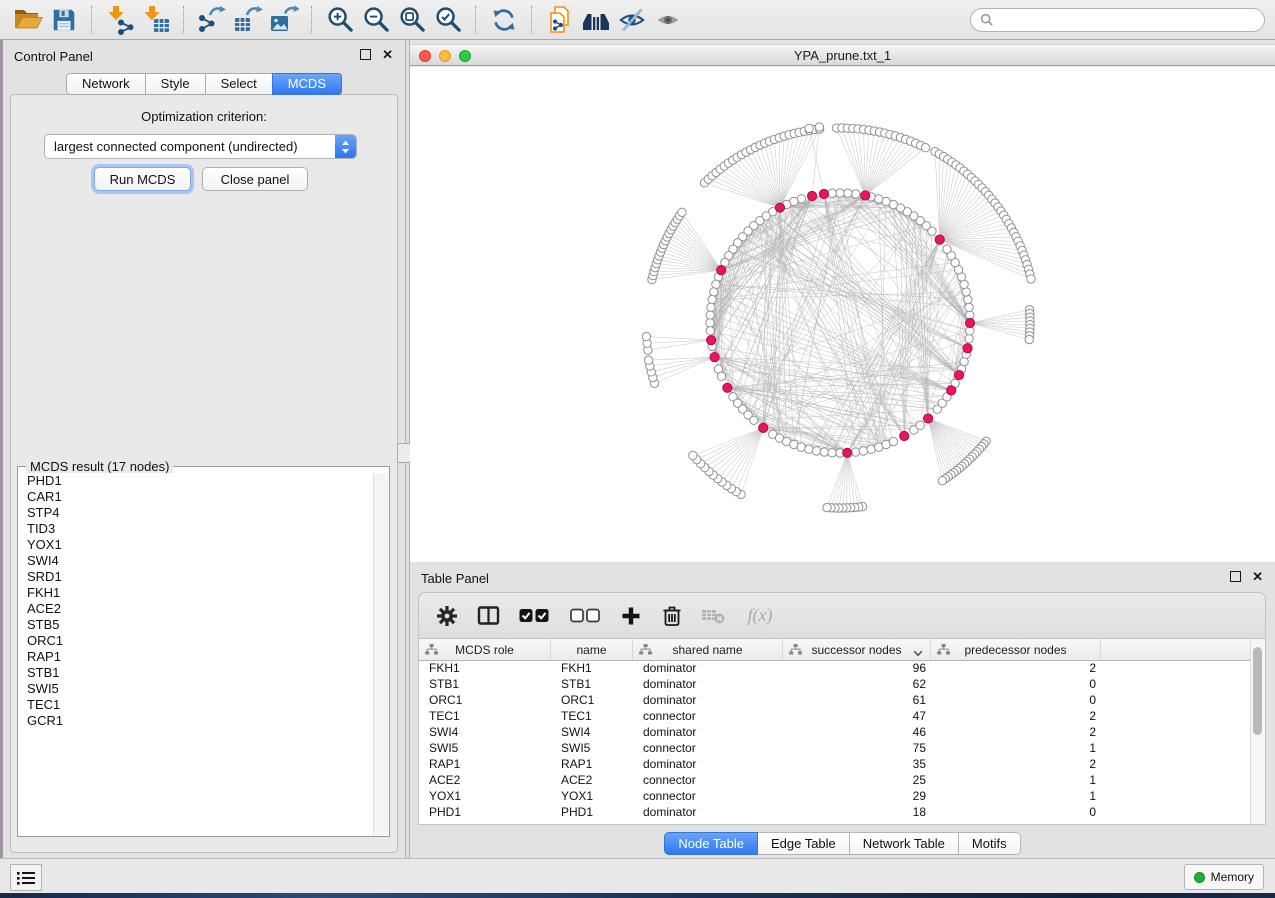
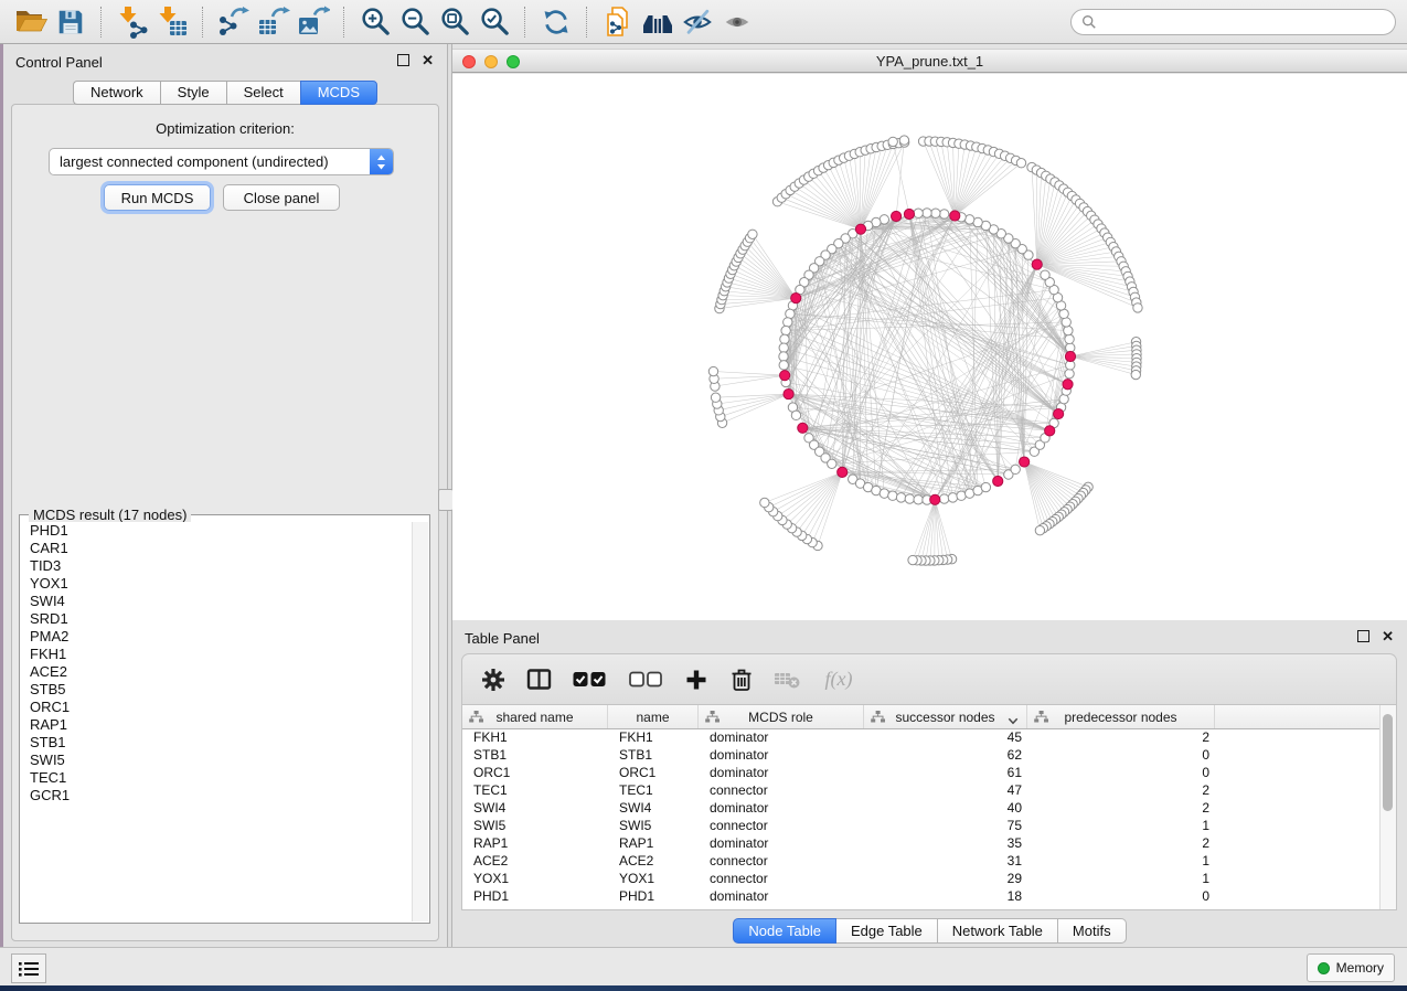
  Control Panel
  ✕
  Network
  Style
  Select
  MCDS
  Optimization criterion:
  largest connected component (undirected)
  Run MCDS
  Close panel
  MCDS result (17 nodes)
  PHD1
  CAR1
- STP4
  TID3
  YOX1
  SWI4
  SRD1
+ PMA2
  FKH1
  ACE2
  STB5
  ORC1
  RAP1
  STB1
  SWI5
  TEC1
  GCR1
  YPA_prune.txt_1
  Table Panel
  ✕
  f(x)
- MCDS role
+ shared name
  name
- shared name
+ MCDS role
  successor nodes
  predecessor nodes
  FKH1
  FKH1
  dominator
- 96
+ 45
  2
  STB1
  STB1
  dominator
  62
  0
  ORC1
  ORC1
  dominator
  61
  0
  TEC1
  TEC1
  connector
  47
  2
  SWI4
  SWI4
  dominator
- 46
+ 40
  2
  SWI5
  SWI5
  connector
  75
  1
  RAP1
  RAP1
  dominator
  35
  2
  ACE2
  ACE2
  connector
- 25
+ 31
  1
  YOX1
  YOX1
  connector
  29
  1
  PHD1
  PHD1
  dominator
  18
  0
  Node Table
  Edge Table
  Network Table
  Motifs
  Memory
